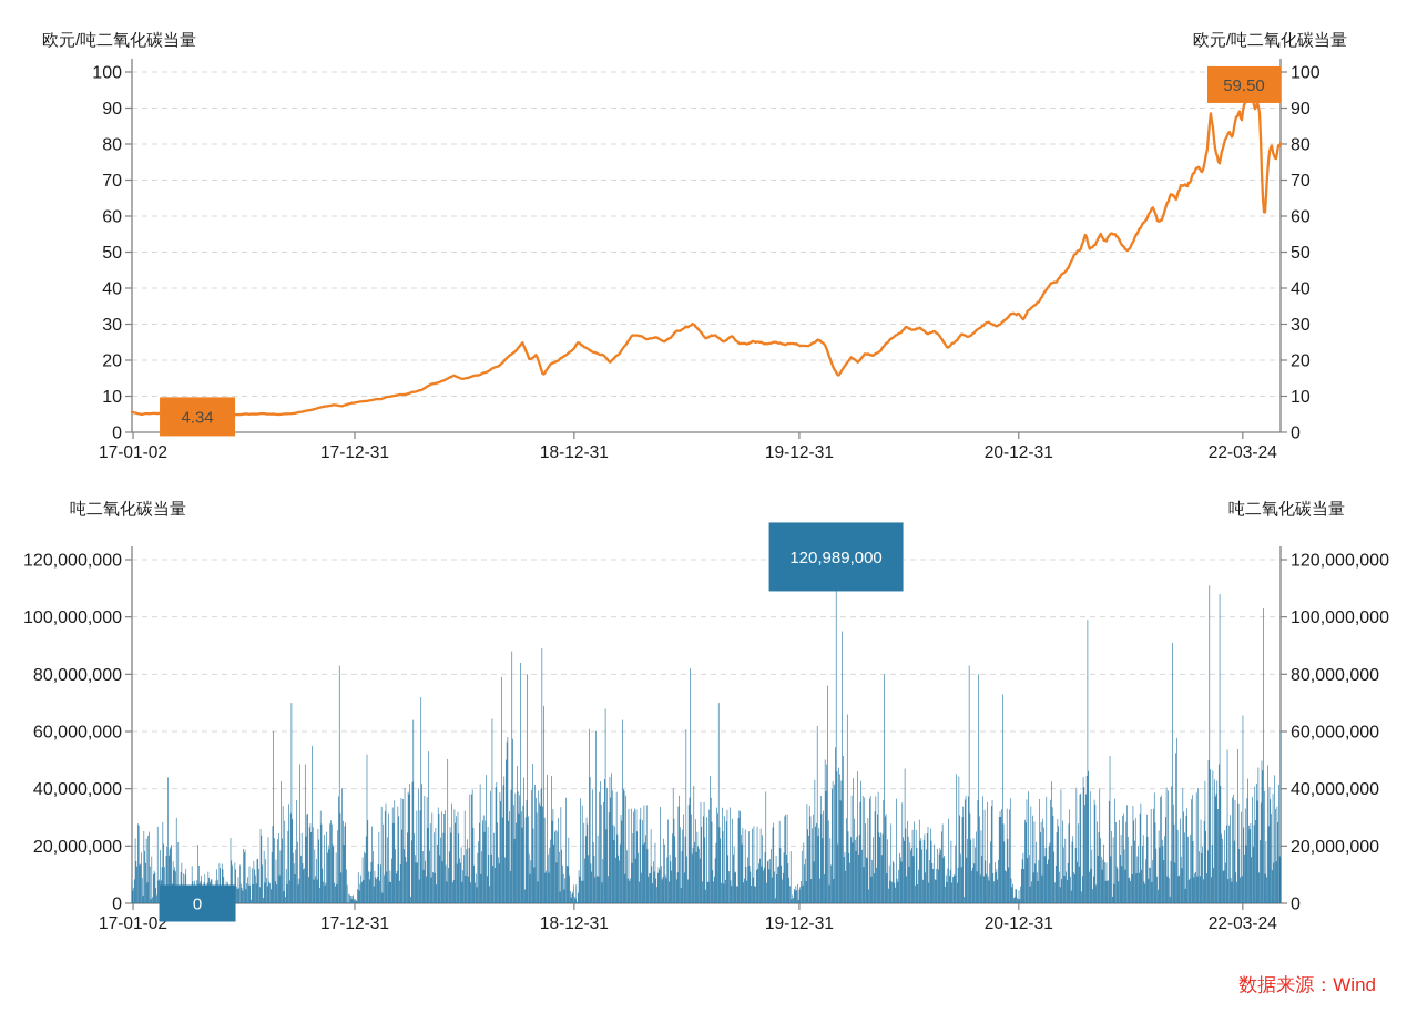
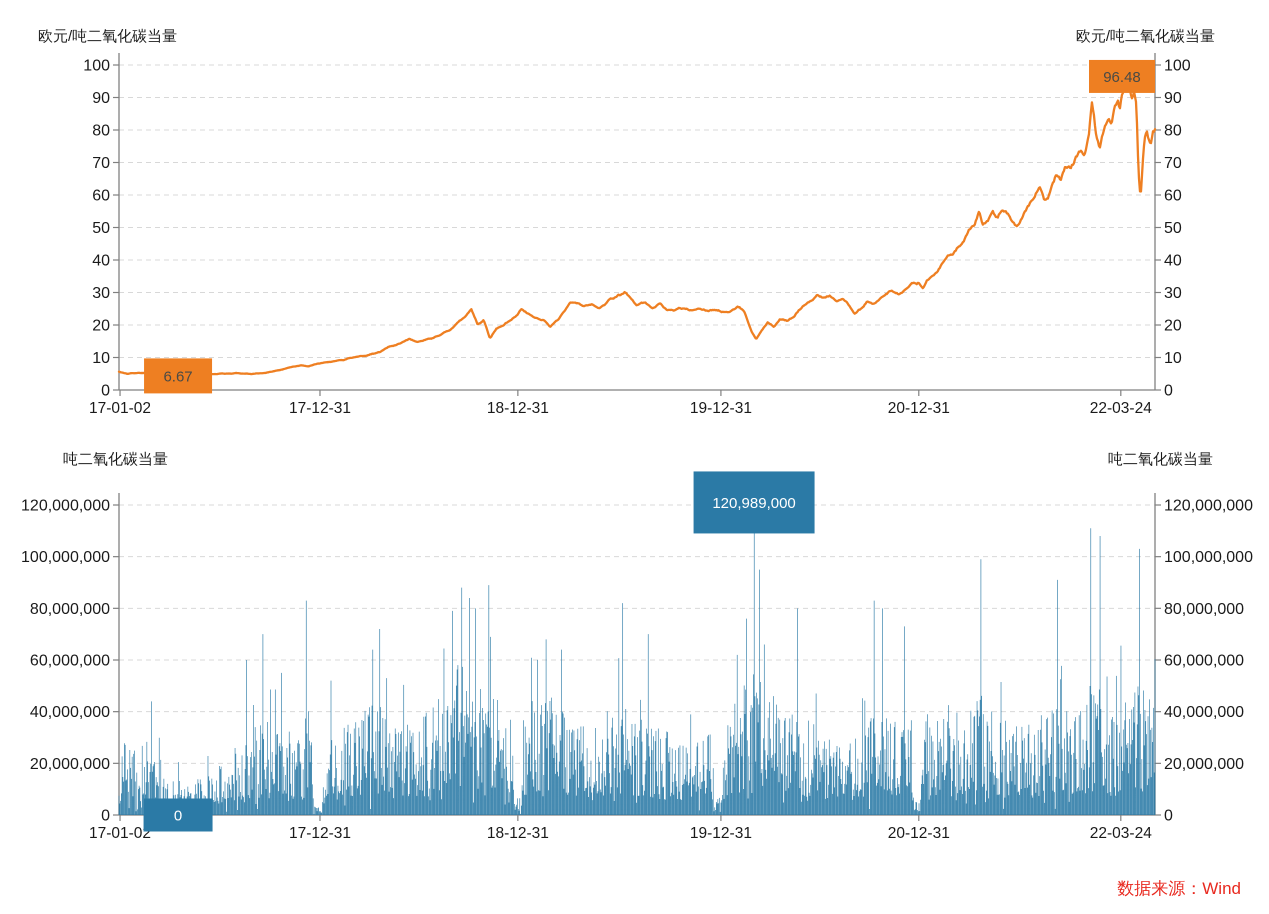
  欧元/吨二氧化碳当量
  欧元/吨二氧化碳当量
  0
  0
  10
  10
  20
  20
  30
  30
  40
  40
  50
  50
  60
  60
  70
  70
  80
  80
  90
  90
  100
  100
  17-01-02
  17-12-31
  18-12-31
  19-12-31
  20-12-31
  22-03-24
- 4.34
+ 6.67
- 59.50
+ 96.48
  吨二氧化碳当量
  吨二氧化碳当量
  0
  0
  20,000,000
  20,000,000
  40,000,000
  40,000,000
  60,000,000
  60,000,000
  80,000,000
  80,000,000
  100,000,000
  100,000,000
  120,000,000
  120,000,000
  17-01-02
  17-12-31
  18-12-31
  19-12-31
  20-12-31
  22-03-24
  0
  120,989,000
  数据来源：Wind
